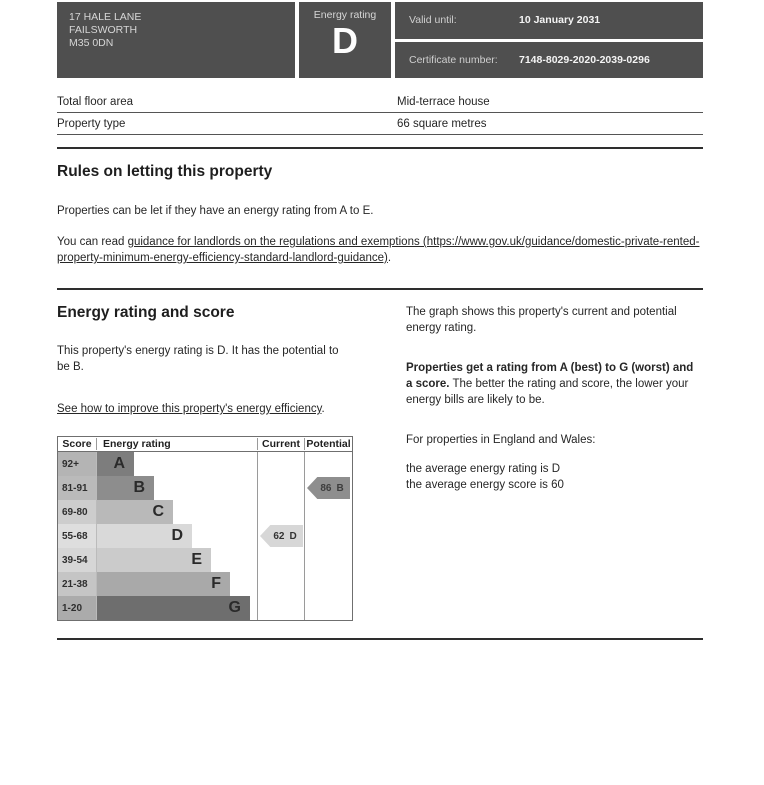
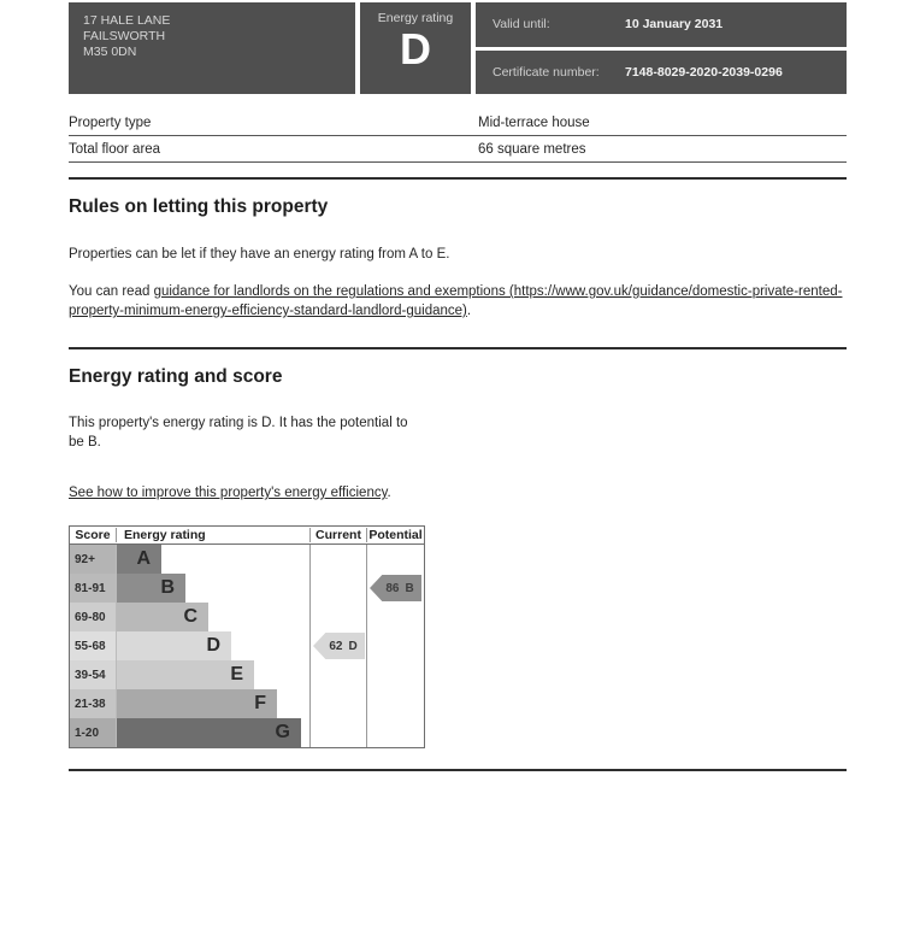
  17 HALE LANE
  FAILSWORTH
  M35 0DN
  Energy rating
  D
  Valid until:
  10 January 2031
  Certificate number:
  7148-8029-2020-2039-0296
- Total floor area
+ Property type
  Mid-terrace house
- Property type
+ Total floor area
  66 square metres
  Rules on letting this property
  Properties can be let if they have an energy rating from A to E.
  You can read guidance for landlords on the regulations and exemptions (https://www.gov.uk/guidance/domestic-private-rented-property-minimum-energy-efficiency-standard-landlord-guidance).
  Energy rating and score
  This property's energy rating is D. It has the potential to be B.
  See how to improve this property's energy efficiency.
  Score
  Energy rating
  Current
  Potential
  92+
  A
  81-91
  B
  86
  B
  69-80
  C
  55-68
  D
  62
  D
  39-54
  E
  21-38
  F
  1-20
  G
- The graph shows this property's current and potential energy rating.
- Properties get a rating from A (best) to G (worst) and a score. The better the rating and score, the lower your energy bills are likely to be.
- For properties in England and Wales:
- the average energy rating is D
- the average energy score is 60
